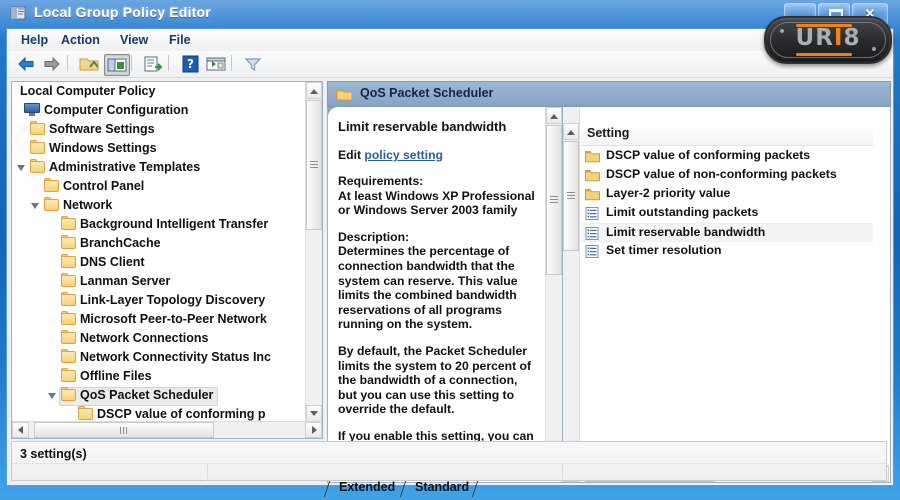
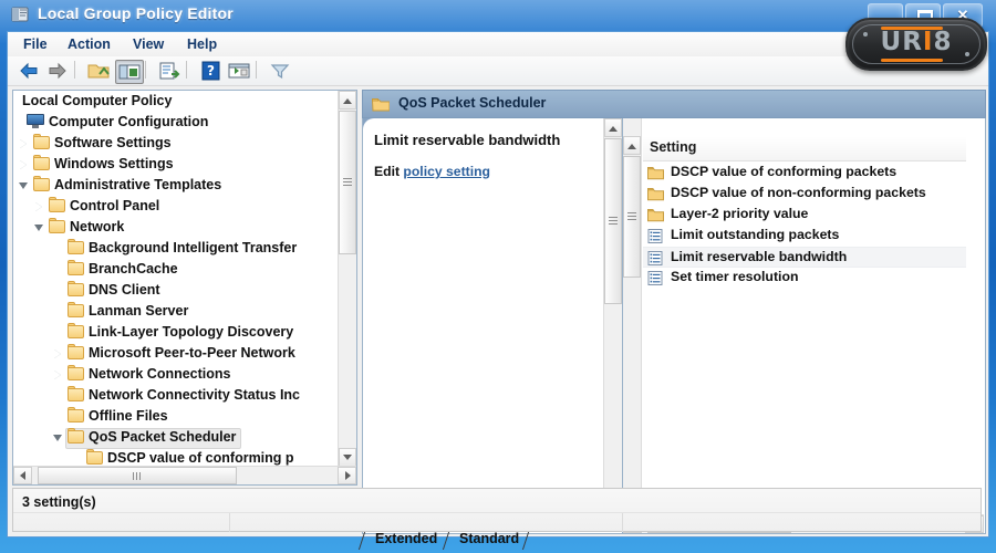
  Local Group Policy Editor
  ✕
- Help
+ File
  Action
  View
- File
+ Help
  ?
  Local Computer Policy
  Computer Configuration
  Software Settings
  Windows Settings
  Administrative Templates
  Control Panel
  Network
  Background Intelligent Transfer
  BranchCache
  DNS Client
  Lanman Server
  Link-Layer Topology Discovery
  Microsoft Peer-to-Peer Network
  Network Connections
  Network Connectivity Status Inc
  Offline Files
  QoS Packet Scheduler
  DSCP value of conforming p
  QoS Packet Scheduler
  Limit reservable bandwidth
  Edit policy setting
- Requirements:
- At least Windows XP Professional
- or Windows Server 2003 family
- Description:
- Determines the percentage of
- connection bandwidth that the
- system can reserve. This value
- limits the combined bandwidth
- reservations of all programs
- running on the system.
- By default, the Packet Scheduler
- limits the system to 20 percent of
- the bandwidth of a connection,
- but you can use this setting to
- override the default.
- If you enable this setting, you can
  Setting
  DSCP value of conforming packets
  DSCP value of non-conforming packets
  Layer-2 priority value
  Limit outstanding packets
  Limit reservable bandwidth
  Set timer resolution
  Extended
  Standard
  3 setting(s)
  URI8
